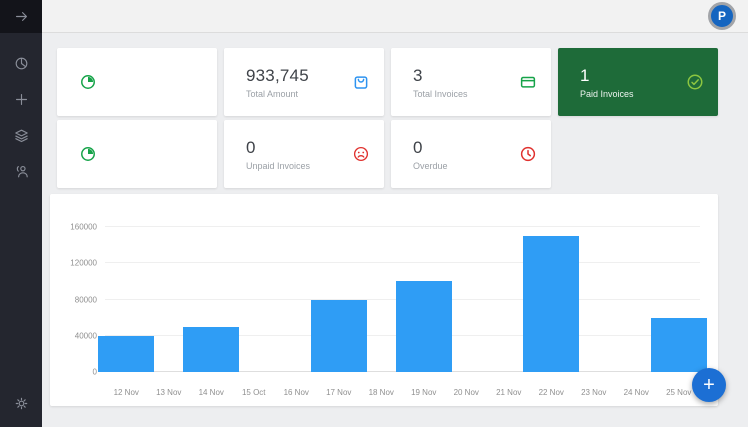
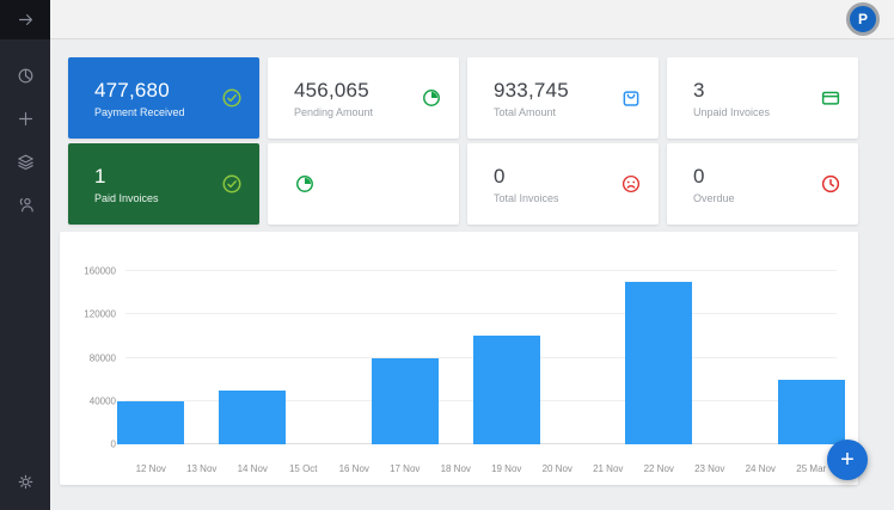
  P
+ 477,680
+ Payment Received
+ 456,065
+ Pending Amount
  933,745
  Total Amount
  3
- Total Invoices
+ Unpaid Invoices
  1
  Paid Invoices
  0
- Unpaid Invoices
+ Total Invoices
  0
  Overdue
  0
  40000
  80000
  120000
  160000
  12 Nov
  13 Nov
  14 Nov
  15 Oct
  16 Nov
  17 Nov
  18 Nov
  19 Nov
  20 Nov
  21 Nov
  22 Nov
  23 Nov
  24 Nov
- 25 Nov
+ 25 Mar
  +
